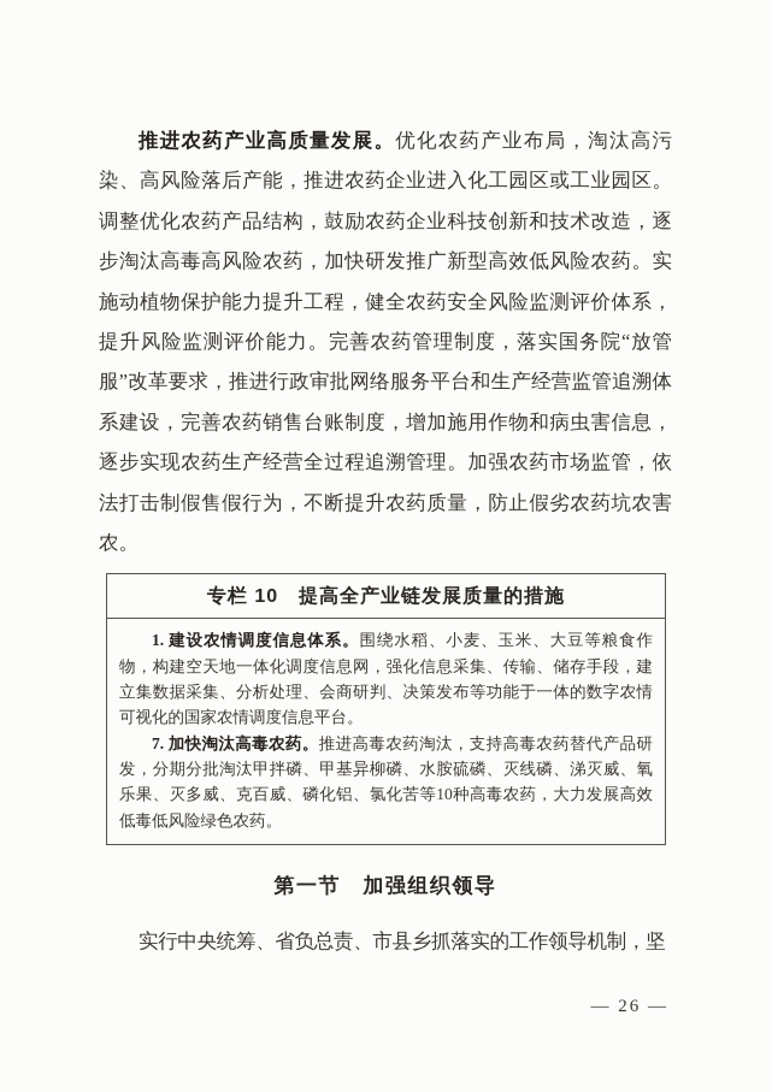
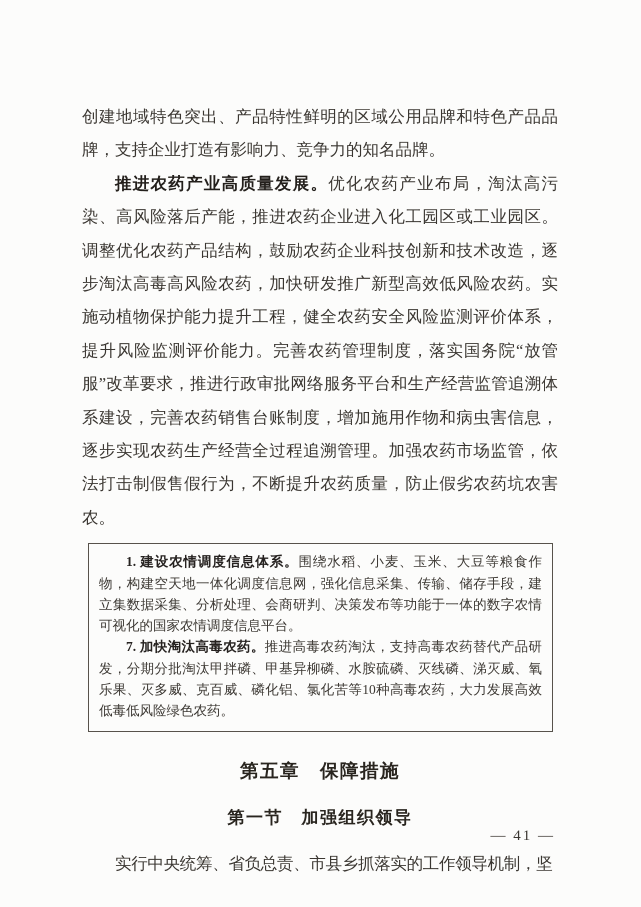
+ 创建地域特色突出、产品特性鲜明的区域公用品牌和特色产品品牌，支持企业打造有影响力、竞争力的知名品牌。
  推进农药产业高质量发展。优化农药产业布局，淘汰高污染、高风险落后产能，推进农药企业进入化工园区或工业园区。调整优化农药产品结构，鼓励农药企业科技创新和技术改造，逐步淘汰高毒高风险农药，加快研发推广新型高效低风险农药。实施动植物保护能力提升工程，健全农药安全风险监测评价体系，提升风险监测评价能力。完善农药管理制度，落实国务院“放管服”改革要求，推进行政审批网络服务平台和生产经营监管追溯体系建设，完善农药销售台账制度，增加施用作物和病虫害信息，逐步实现农药生产经营全过程追溯管理。加强农药市场监管，依法打击制假售假行为，不断提升农药质量，防止假劣农药坑农害农。
- 专栏 10 提高全产业链发展质量的措施
  1. 建设农情调度信息体系。围绕水稻、小麦、玉米、大豆等粮食作物，构建空天地一体化调度信息网，强化信息采集、传输、储存手段，建立集数据采集、分析处理、会商研判、决策发布等功能于一体的数字农情可视化的国家农情调度信息平台。
  7. 加快淘汰高毒农药。推进高毒农药淘汰，支持高毒农药替代产品研发，分期分批淘汰甲拌磷、甲基异柳磷、水胺硫磷、灭线磷、涕灭威、氧乐果、灭多威、克百威、磷化铝、氯化苦等10种高毒农药，大力发展高效低毒低风险绿色农药。
+ 第五章 保障措施
  第一节 加强组织领导
  实行中央统筹、省负总责、市县乡抓落实的工作领导机制，坚
- — 26 —
+ — 41 —
